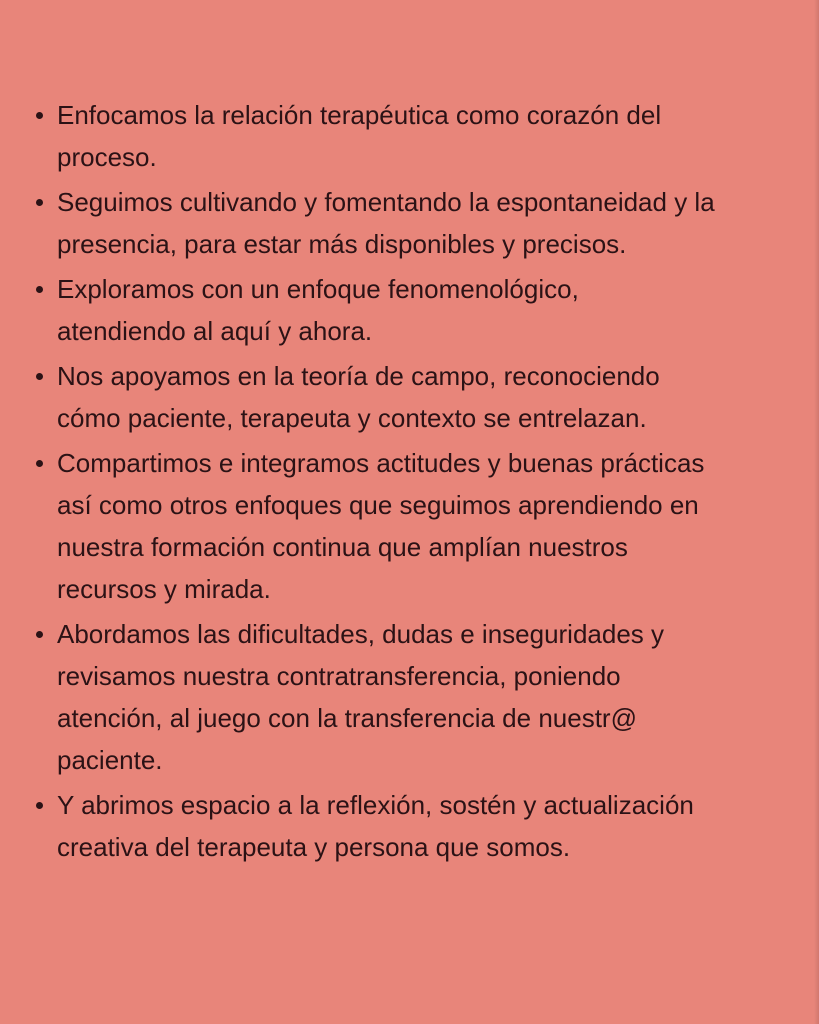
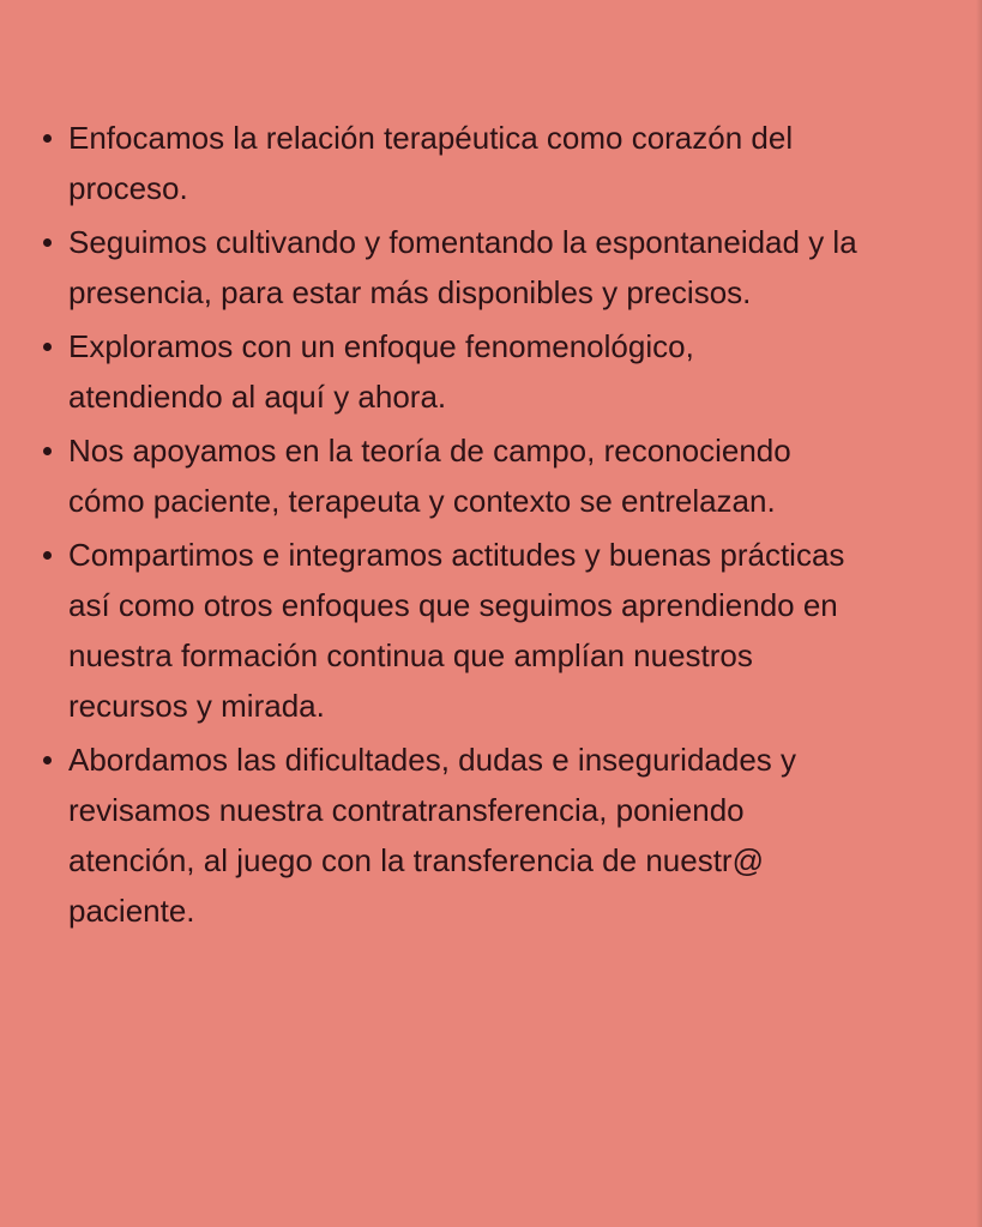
  Enfocamos la relación terapéutica como corazón del
  proceso.
  Seguimos cultivando y fomentando la espontaneidad y la
  presencia, para estar más disponibles y precisos.
  Exploramos con un enfoque fenomenológico,
  atendiendo al aquí y ahora.
  Nos apoyamos en la teoría de campo, reconociendo
  cómo paciente, terapeuta y contexto se entrelazan.
  Compartimos e integramos actitudes y buenas prácticas
  así como otros enfoques que seguimos aprendiendo en
  nuestra formación continua que amplían nuestros
  recursos y mirada.
  Abordamos las dificultades, dudas e inseguridades y
  revisamos nuestra contratransferencia, poniendo
  atención, al juego con la transferencia de nuestr@
  paciente.
- Y abrimos espacio a la reflexión, sostén y actualización
- creativa del terapeuta y persona que somos.
